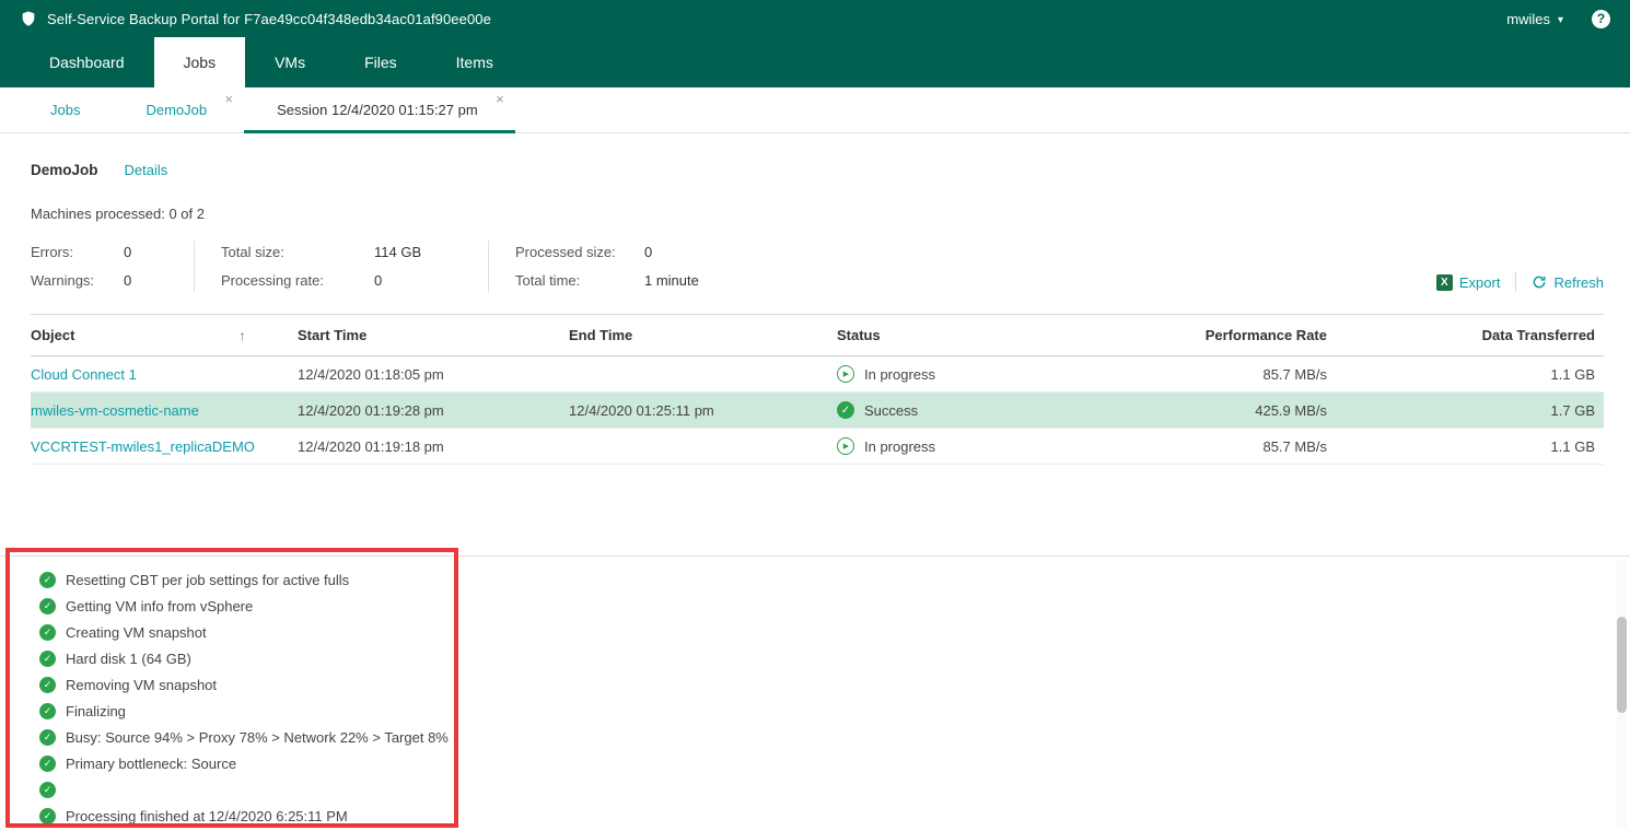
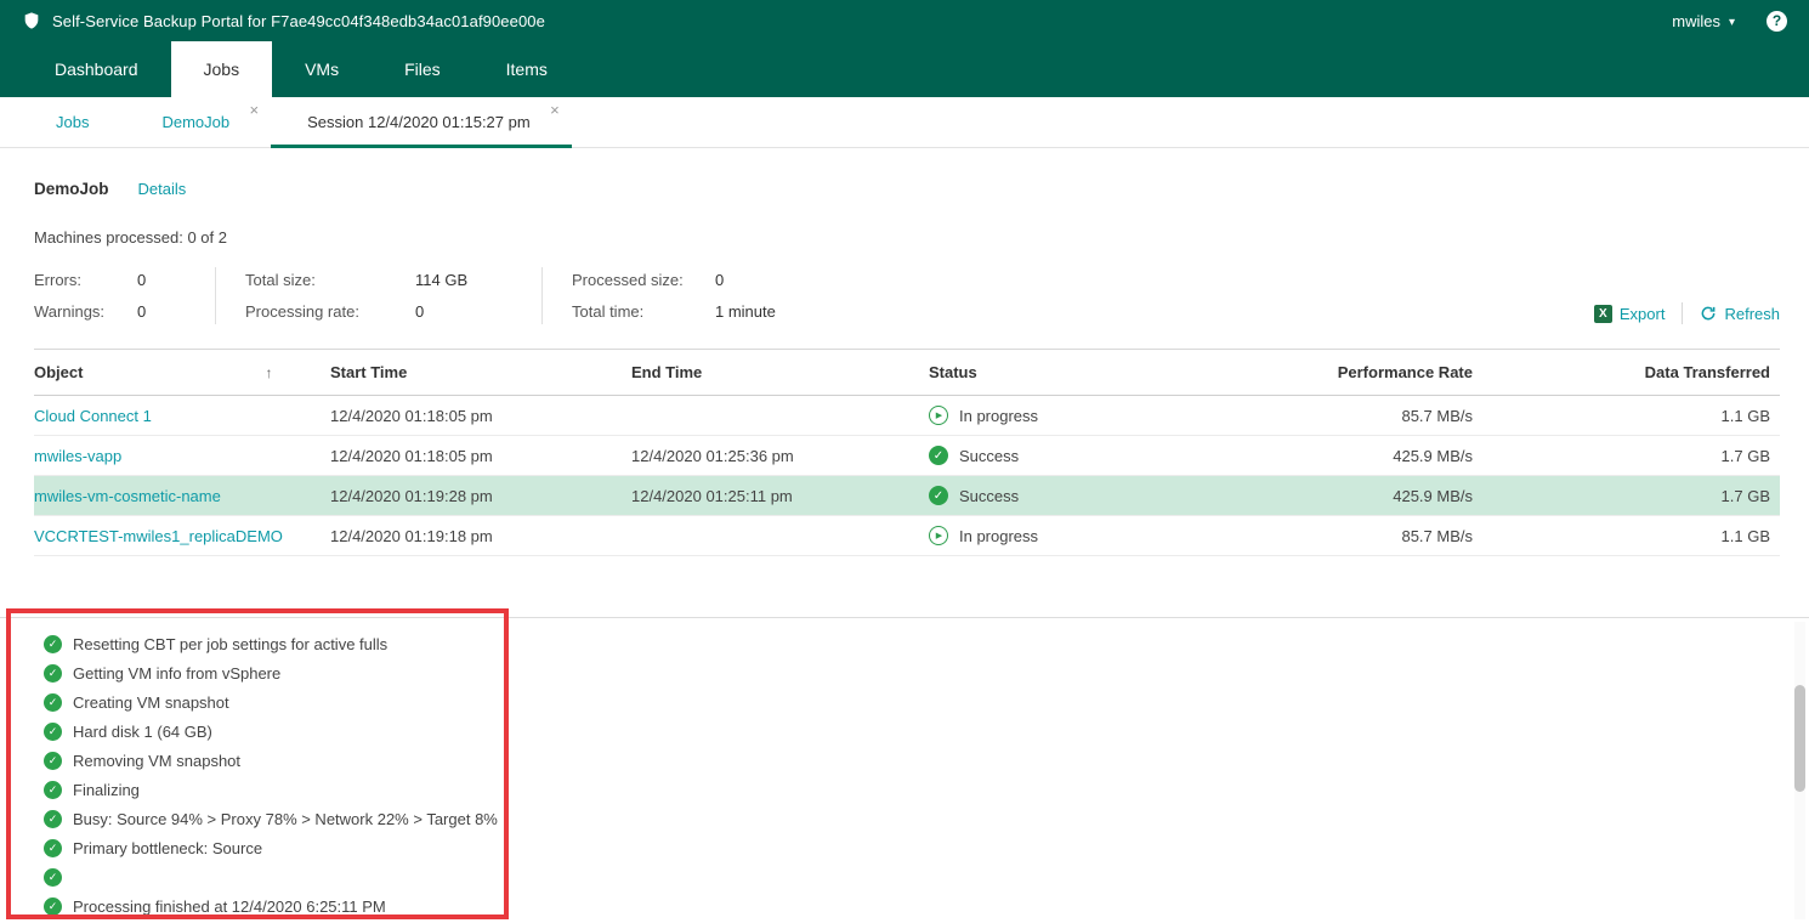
  Self-Service Backup Portal for F7ae49cc04f348edb34ac01af90ee00e
  mwiles
  ▾
  ?
  Dashboard
  Jobs
  VMs
  Files
  Items
  Jobs
  DemoJob
  ×
  Session 12/4/2020 01:15:27 pm
  ×
  DemoJob
  Details
  Machines processed: 0 of 2
  Errors:
  0
  Warnings:
  0
  Total size:
  114 GB
  Processing rate:
  0
  Processed size:
  0
  Total time:
  1 minute
  X
  Export
  Refresh
  Object ↑	Start Time	End Time	Status	Performance Rate	Data Transferred
  Cloud Connect 1	12/4/2020 01:18:05 pm		In progress	85.7 MB/s	1.1 GB
+ mwiles-vapp	12/4/2020 01:18:05 pm	12/4/2020 01:25:36 pm	✓ Success	425.9 MB/s	1.7 GB
  mwiles-vm-cosmetic-name	12/4/2020 01:19:28 pm	12/4/2020 01:25:11 pm	✓ Success	425.9 MB/s	1.7 GB
  VCCRTEST-mwiles1_replicaDEMO	12/4/2020 01:19:18 pm		In progress	85.7 MB/s	1.1 GB
  ✓
  Resetting CBT per job settings for active fulls
  ✓
  Getting VM info from vSphere
  ✓
  Creating VM snapshot
  ✓
  Hard disk 1 (64 GB)
  ✓
  Removing VM snapshot
  ✓
  Finalizing
  ✓
  Busy: Source 94% > Proxy 78% > Network 22% > Target 8%
  ✓
  Primary bottleneck: Source
  ✓
  ✓
  Processing finished at 12/4/2020 6:25:11 PM
